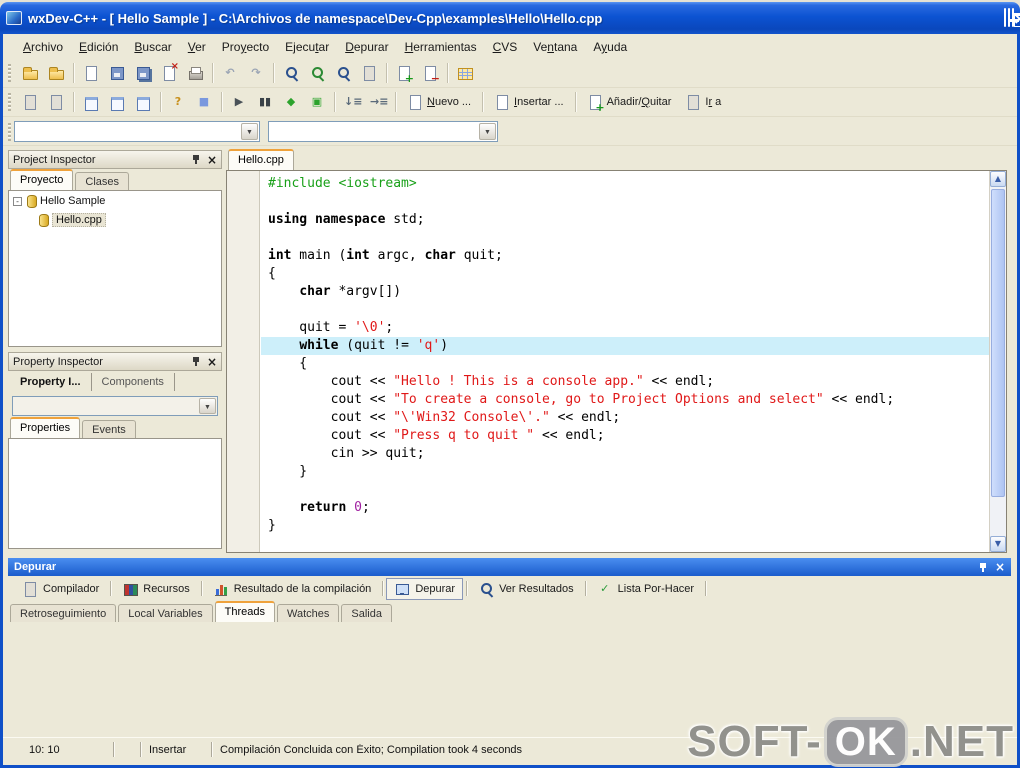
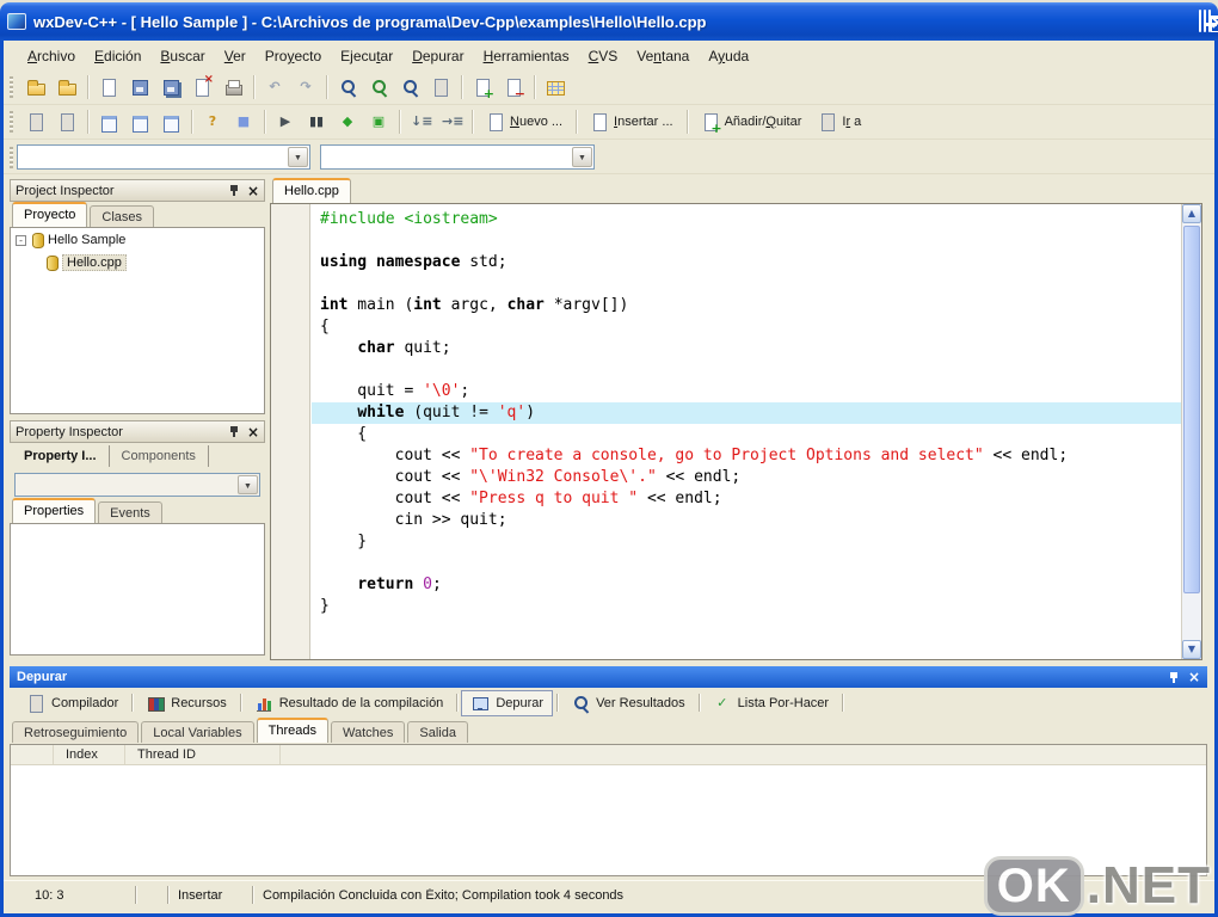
- wxDev-C++ - [ Hello Sample ] - C:\Archivos de namespace\Dev-Cpp\examples\Hello\Hello.cpp
+ wxDev-C++ - [ Hello Sample ] - C:\Archivos de programa\Dev-Cpp\examples\Hello\Hello.cpp
  Archivo
  Edición
  Buscar
  Ver
  Proyecto
  Ejecutar
  Depurar
  Herramientas
  CVS
  Ventana
  Ayuda
  ↶
  ↷
  ?
  ■
  ▶
  ▮▮
  ◆
  ▣
  ↓≡
  →≡
  Nuevo ...
  Insertar ...
  Añadir/Quitar
  Ir a
  Project Inspector
  ×
  Proyecto
  Clases
  -
  Hello Sample
  Hello.cpp
  Property Inspector
  ×
  Property I...
  Components
  Properties
  Events
  Hello.cpp
  #include <iostream>
  using namespace std;
- int main (int argc, char quit;
+ int main (int argc, char *argv[])
  {
- char *argv[])
+ char quit;
  quit = '\0';
  while (quit != 'q')
  {
- cout << "Hello ! This is a console app." << endl;
  cout << "To create a console, go to Project Options and select" << endl;
  cout << "\'Win32 Console\'." << endl;
  cout << "Press q to quit " << endl;
  cin >> quit;
  }
  return 0;
  }
  ▲
  ▼
  Depurar
  ×
  Compilador
  Recursos
  Resultado de la compilación
  Depurar
  Ver Resultados
  ✓
  Lista Por-Hacer
  Retroseguimiento
  Local Variables
  Threads
  Watches
  Salida
+ Index
+ Thread ID
- 10: 10
+ 10: 3
  Insertar
  Compilación Concluida con Éxito; Compilation took 4 seconds
- SOFT-
  OK
  .NET
